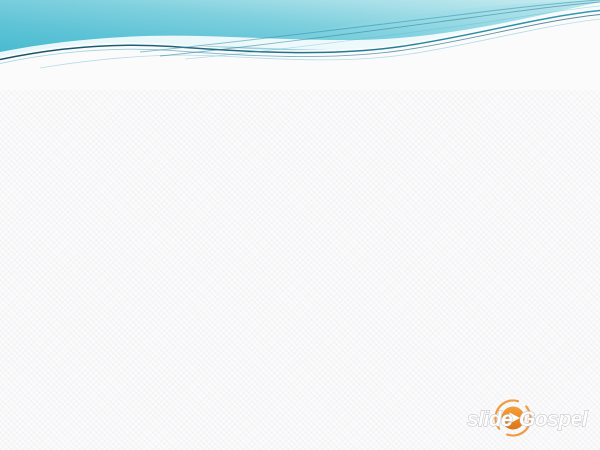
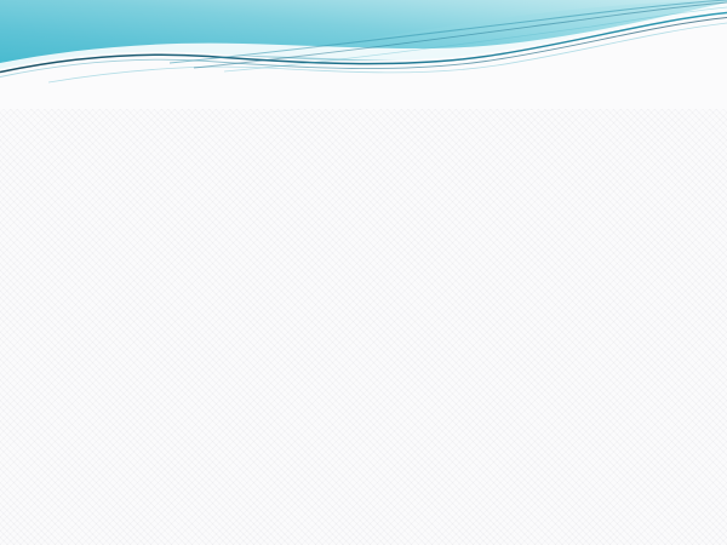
- slide
- Gospel
